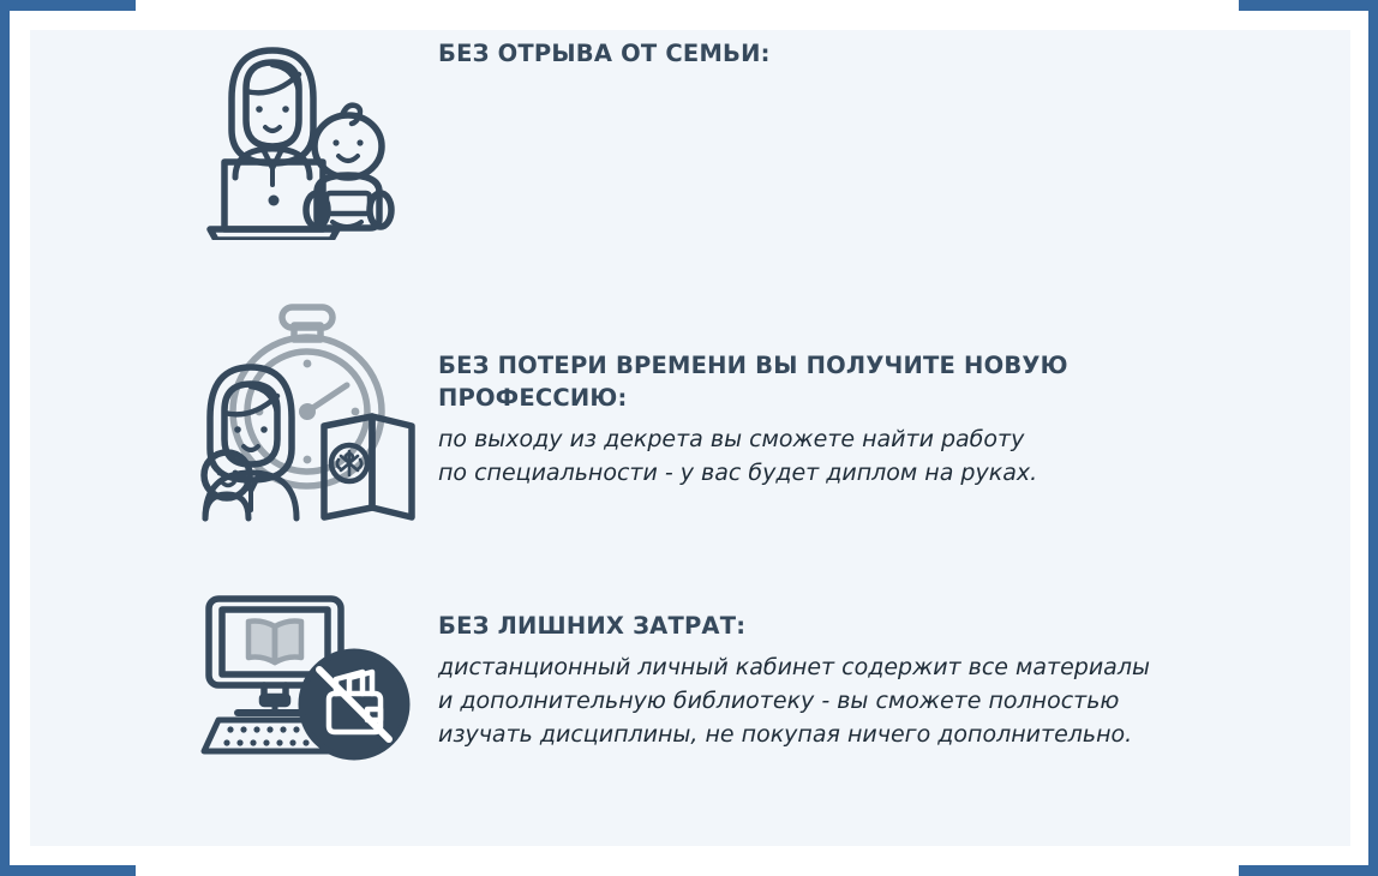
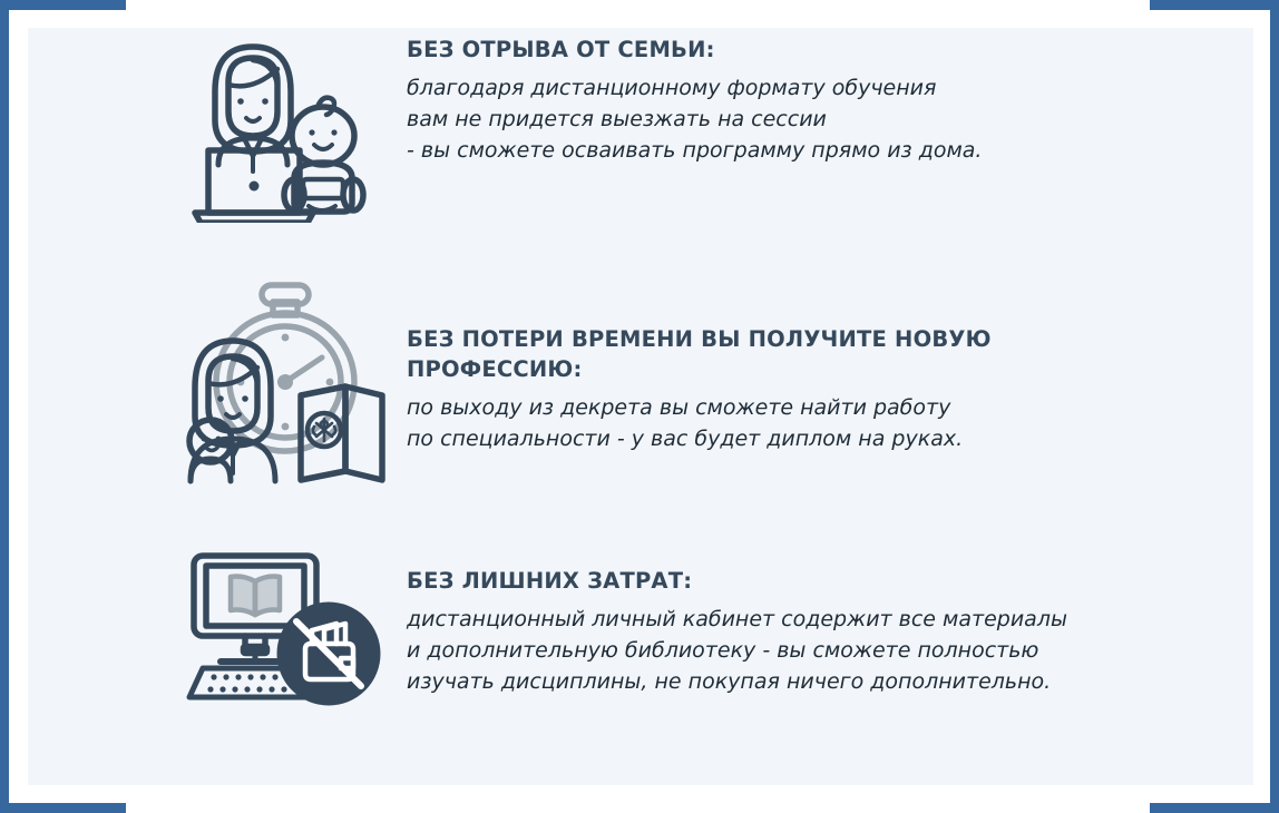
  БЕЗ ОТРЫВА ОТ СЕМЬИ:
+ благодаря дистанционному формату обучения
+ вам не придется выезжать на сессии
+ - вы сможете осваивать программу прямо из дома.
  БЕЗ ПОТЕРИ ВРЕМЕНИ ВЫ ПОЛУЧИТЕ НОВУЮ
  ПРОФЕССИЮ:
  по выходу из декрета вы сможете найти работу
  по специальности - у вас будет диплом на руках.
  БЕЗ ЛИШНИХ ЗАТРАТ:
  дистанционный личный кабинет содержит все материалы
  и дополнительную библиотеку - вы сможете полностью
  изучать дисциплины, не покупая ничего дополнительно.
